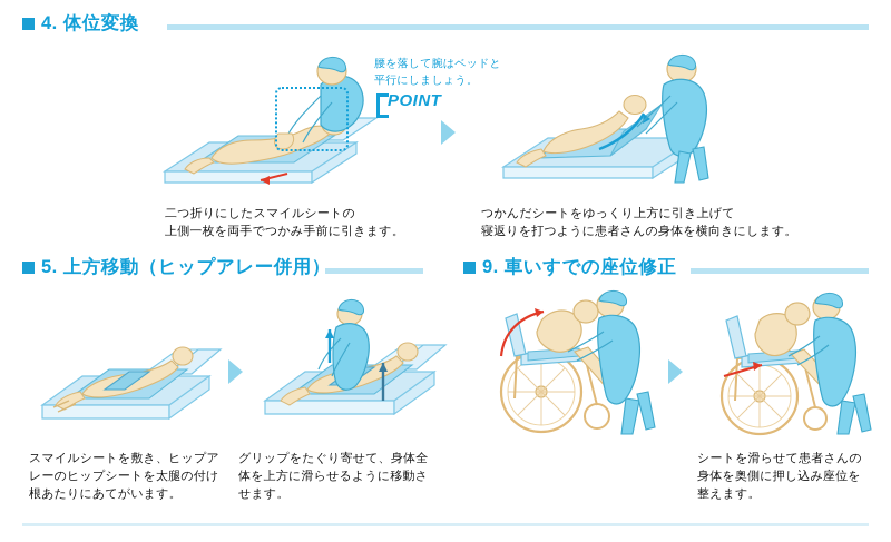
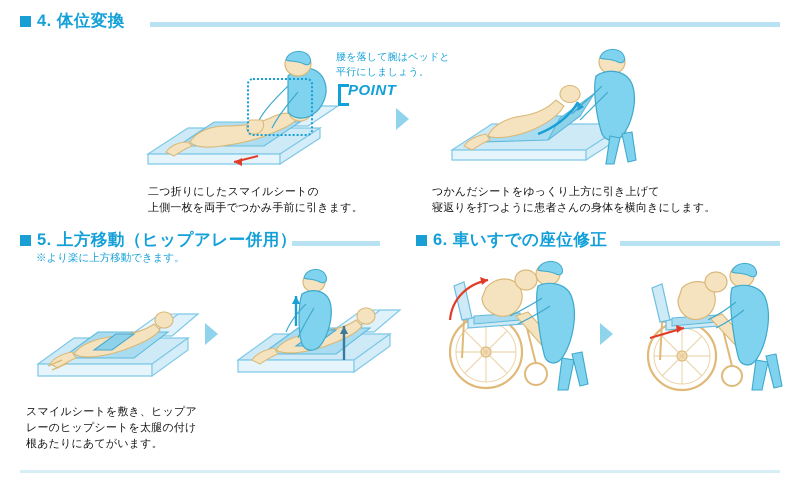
  4. 体位変換
  腰を落して腕はベッドと
  平行にしましょう。
  POINT
  二つ折りにしたスマイルシートの
  上側一枚を両手でつかみ手前に引きます。
  つかんだシートをゆっくり上方に引き上げて
  寝返りを打つように患者さんの身体を横向きにします。
  5. 上方移動（ヒップアレー併用）
+ ※より楽に上方移動できます。
  スマイルシートを敷き、ヒップア
  レーのヒップシートを太腿の付け
  根あたりにあてがいます。
- グリップをたぐり寄せて、身体全
- 体を上方に滑らせるように移動さ
- せます。
- 9. 車いすでの座位修正
+ 6. 車いすでの座位修正
- シートを滑らせて患者さんの
- 身体を奥側に押し込み座位を
- 整えます。
